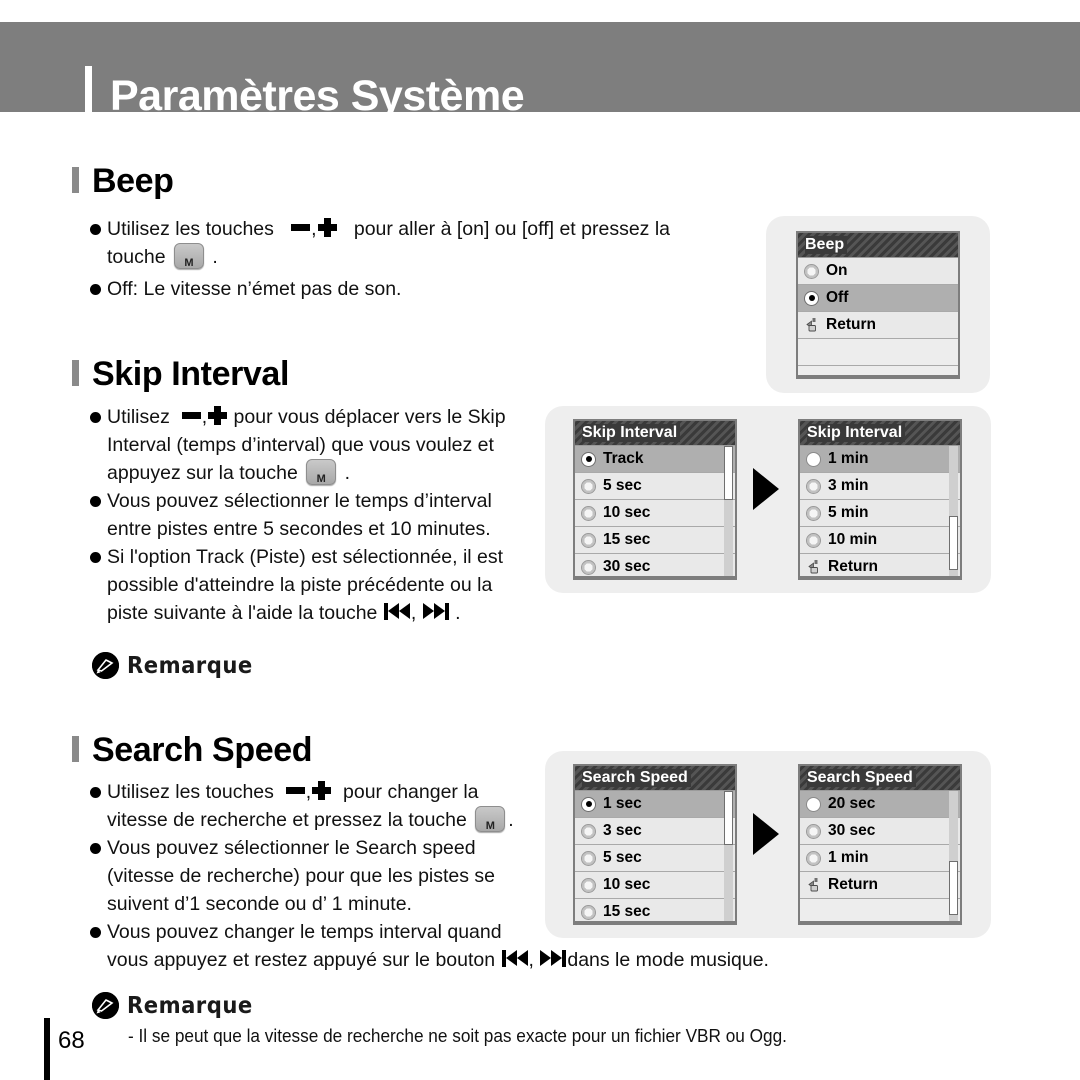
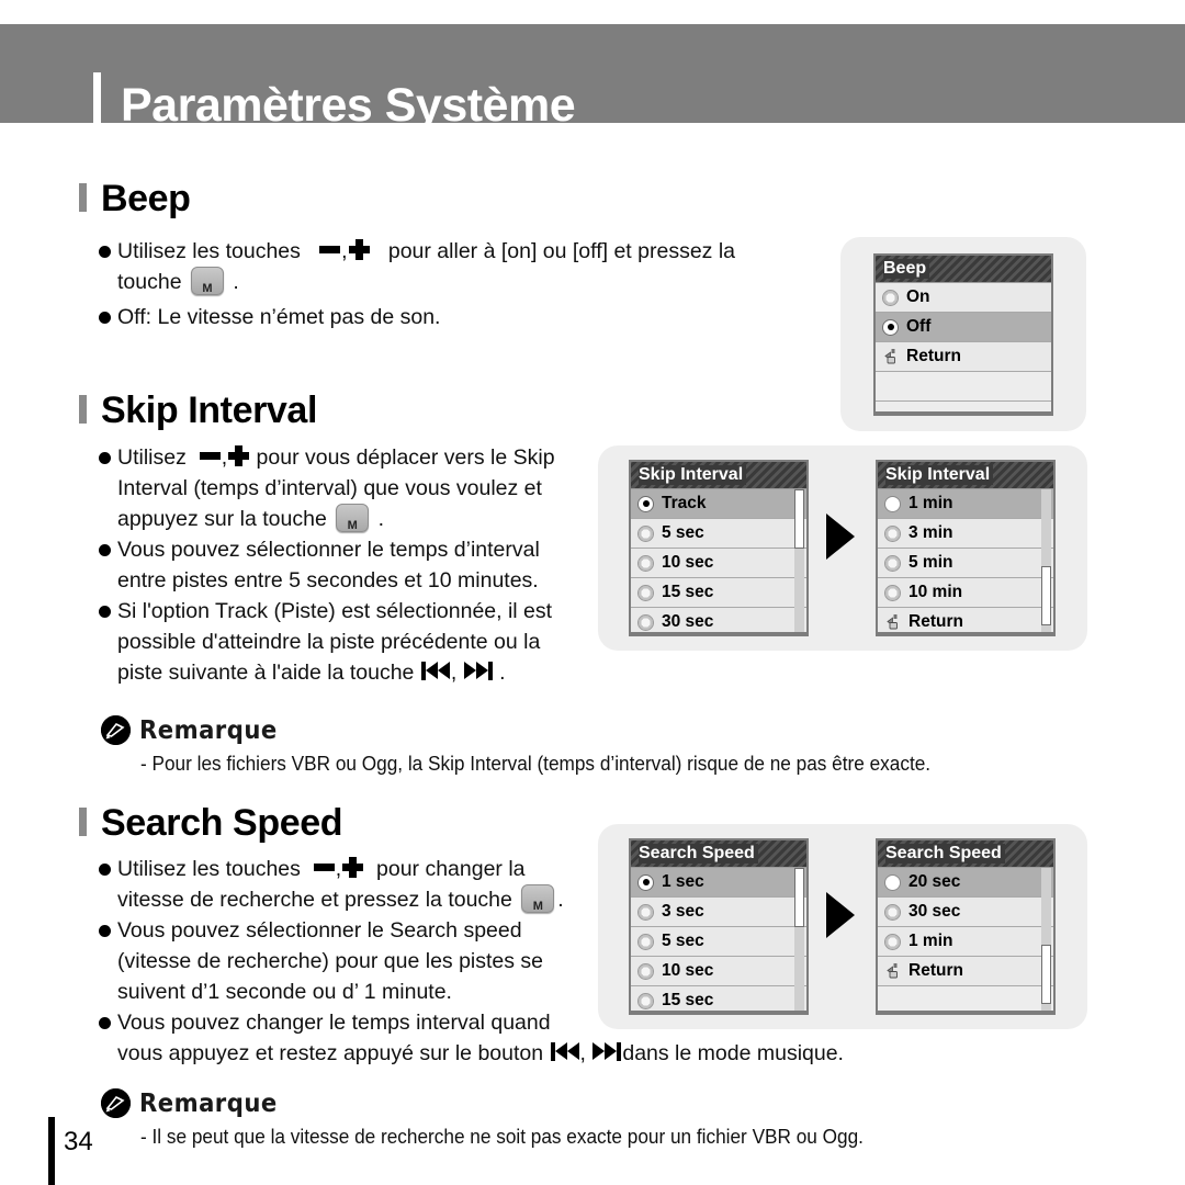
  Paramètres Système
  Beep
  Utilisez les touches , pour aller à [on] ou [off] et pressez la
  touche
  M
  .
  Off: Le vitesse n’émet pas de son.
  Beep
  On
  Off
  Return
  Skip Interval
  Utilisez , pour vous déplacer vers le Skip
  Interval (temps d’interval) que vous voulez et
  appuyez sur la touche
  M
  .
  Vous pouvez sélectionner le temps d’interval
  entre pistes entre 5 secondes et 10 minutes.
  Si l'option Track (Piste) est sélectionnée, il est
  possible d'atteindre la piste précédente ou la
  piste suivante à l'aide la touche , .
  Skip Interval
  Track
  5 sec
  10 sec
  15 sec
  30 sec
  Skip Interval
  1 min
  3 min
  5 min
  10 min
  Return
  Remarque
+ - Pour les fichiers VBR ou Ogg, la Skip Interval (temps d’interval) risque de ne pas être exacte.
  Search Speed
  Utilisez les touches , pour changer la
  vitesse de recherche et pressez la touche
  M
  .
  Vous pouvez sélectionner le Search speed
  (vitesse de recherche) pour que les pistes se
  suivent d’1 seconde ou d’ 1 minute.
  Vous pouvez changer le temps interval quand
  vous appuyez et restez appuyé sur le bouton , dans le mode musique.
  Search Speed
  1 sec
  3 sec
  5 sec
  10 sec
  15 sec
  Search Speed
  20 sec
  30 sec
  1 min
  Return
  Remarque
  - Il se peut que la vitesse de recherche ne soit pas exacte pour un fichier VBR ou Ogg.
- 68
+ 34
